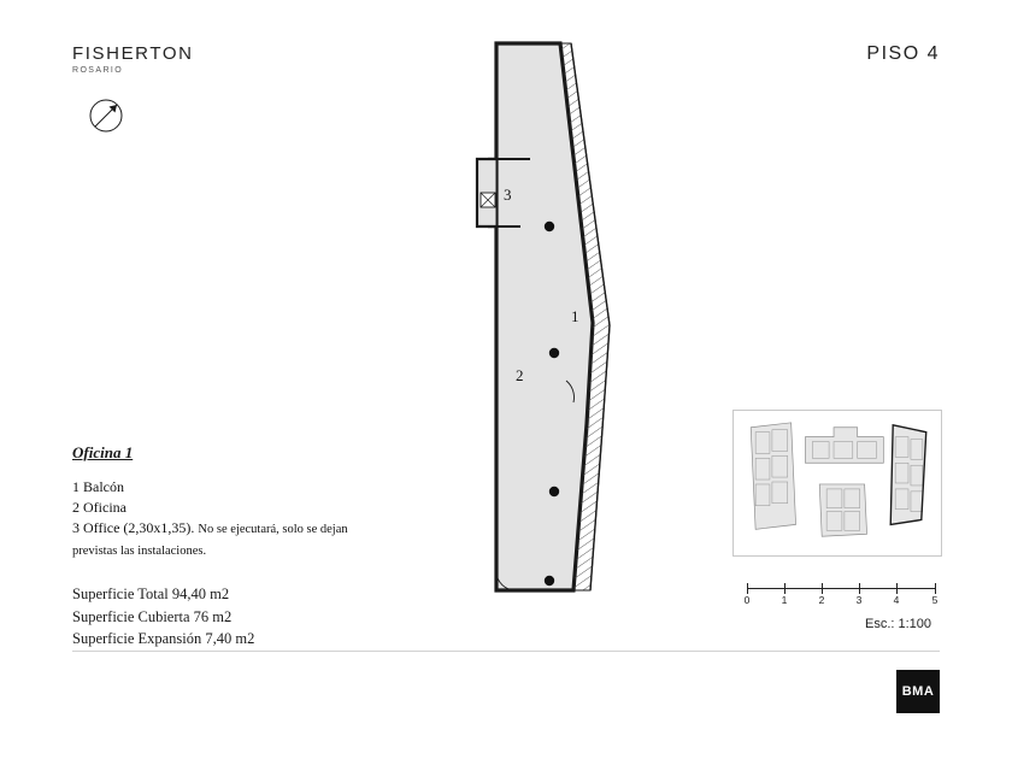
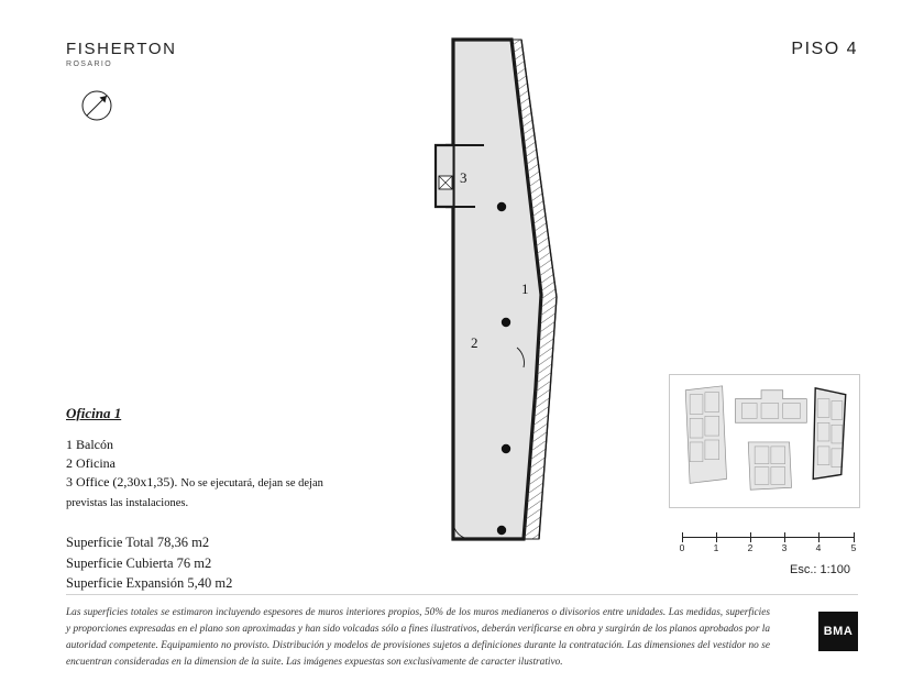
  FISHERTON
  PISO 4
  3
  1
  2
  Oficina 1
  1 Balcón
  2 Oficina
- 3 Office (2,30x1,35). No se ejecutará, solo se dejan previstas las instalaciones.
+ 3 Office (2,30x1,35). No se ejecutará, dejan se dejan previstas las instalaciones.
- Superficie Total 94,40 m2
+ Superficie Total 78,36 m2
  Superficie Cubierta 76 m2
- Superficie Expansión 7,40 m2
+ Superficie Expansión 5,40 m2
  0
  1
  2
  3
  4
  5
  Esc.: 1:100
+ Las superficies totales se estimaron incluyendo espesores de muros interiores propios, 50% de los muros medianeros o divisorios entre unidades. Las medidas, superficies y proporciones expresadas en el plano son aproximadas y han sido volcadas sólo a fines ilustrativos, deberán verificarse en obra y surgirán de los planos aprobados por la autoridad competente. Equipamiento no provisto. Distribución y modelos de provisiones sujetos a definiciones durante la contratación. Las dimensiones del vestidor no se encuentran consideradas en la dimension de la suite. Las imágenes expuestas son exclusivamente de caracter ilustrativo.
  BMA
